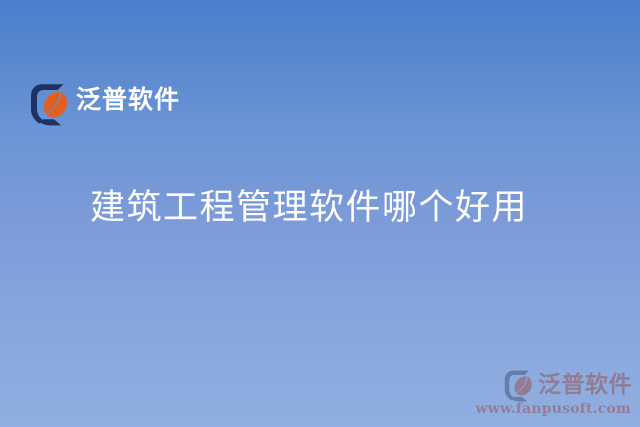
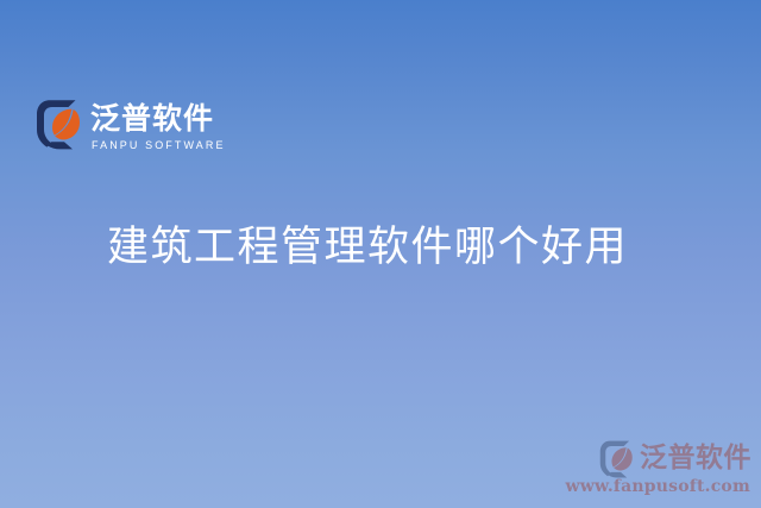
  泛普软件
+ FANPU SOFTWARE
  建筑工程管理软件哪个好用
  泛普软件
  www.fanpusoft.com
